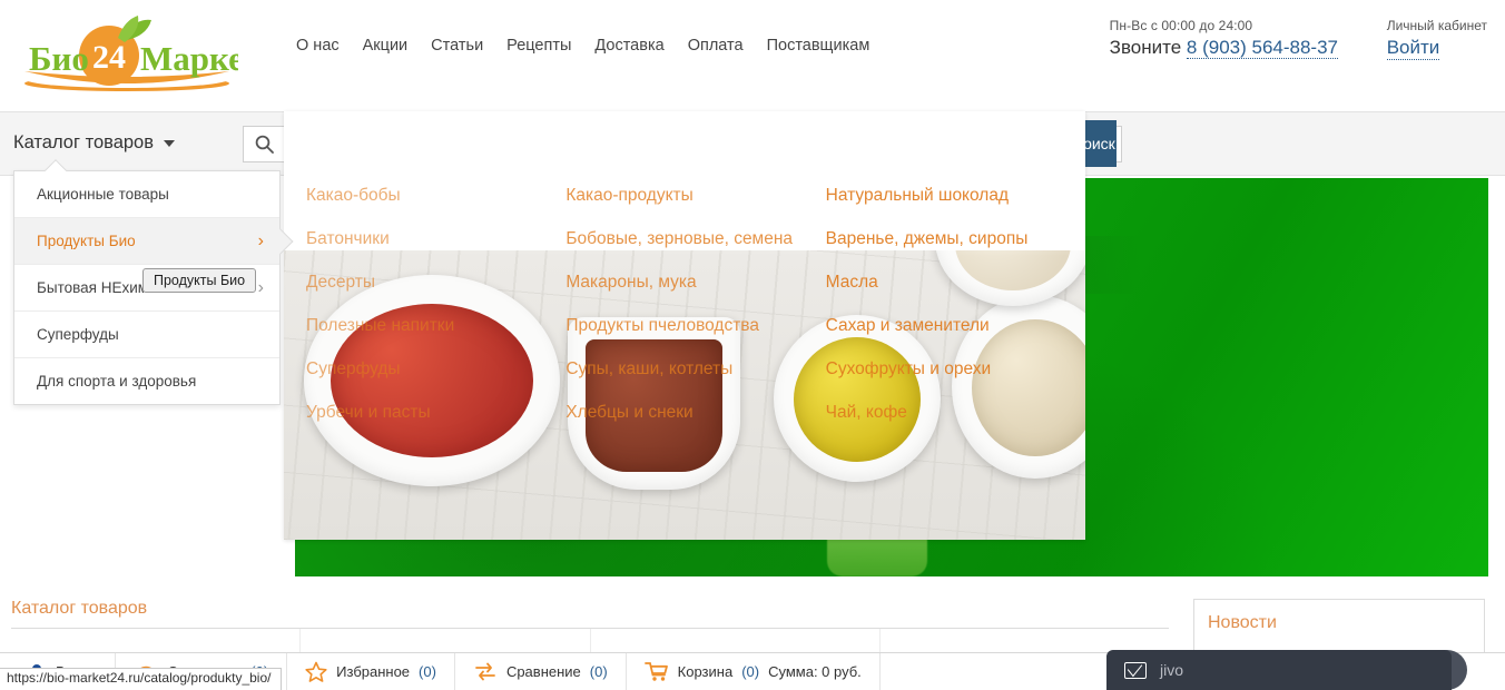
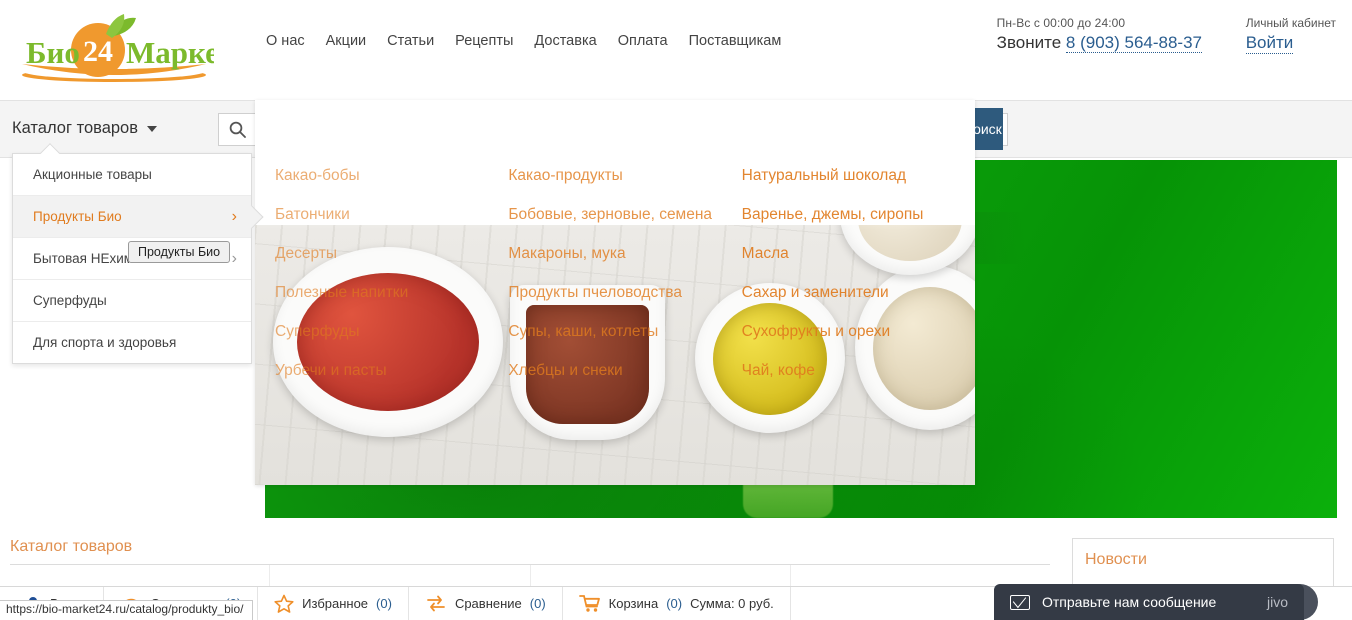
  24
  Био
  Марке
  О нас
  Акции
  Статьи
  Рецепты
  Доставка
  Оплата
  Поставщикам
  Пн-Вс с 00:00 до 24:00
  Звоните 8 (903) 564-88-37
  Личный кабинет
  Войти
  Каталог товаров
  оиск
  Какао-бобы
  Батончики
  Десерты
  Полезные напитки
  Суперфуды
  Урбечи и пасты
  Какао-продукты
  Бобовые, зерновые, семена
  Макароны, мука
  Продукты пчеловодства
  Супы, каши, котлеты
  Хлебцы и снеки
  Натуральный шоколад
  Варенье, джемы, сиропы
  Масла
  Сахар и заменители
  Сухофрукты и орехи
  Чай, кофе
  Акционные товары
  Продукты Био
  ›
  Бытовая НЕхи
  ›
  Суперфуды
  Для спорта и здоровья
  Продукты Био
  Каталог товаров
  Новости
  Избранное
  (0)
  Сравнение
  (0)
  Корзина
  (0)
  Сумма: 0 руб.
+ Отправьте нам сообщение
  jivo
  https://bio-market24.ru/catalog/produkty_bio/
